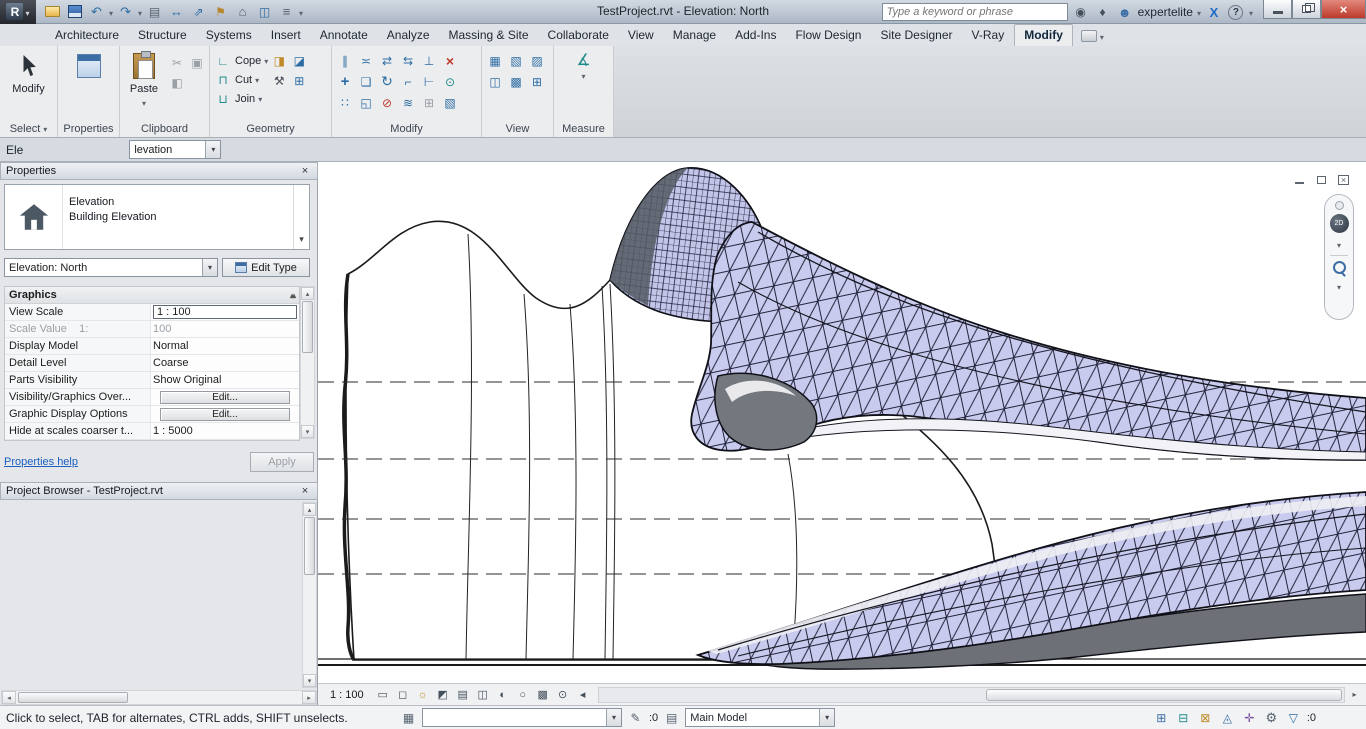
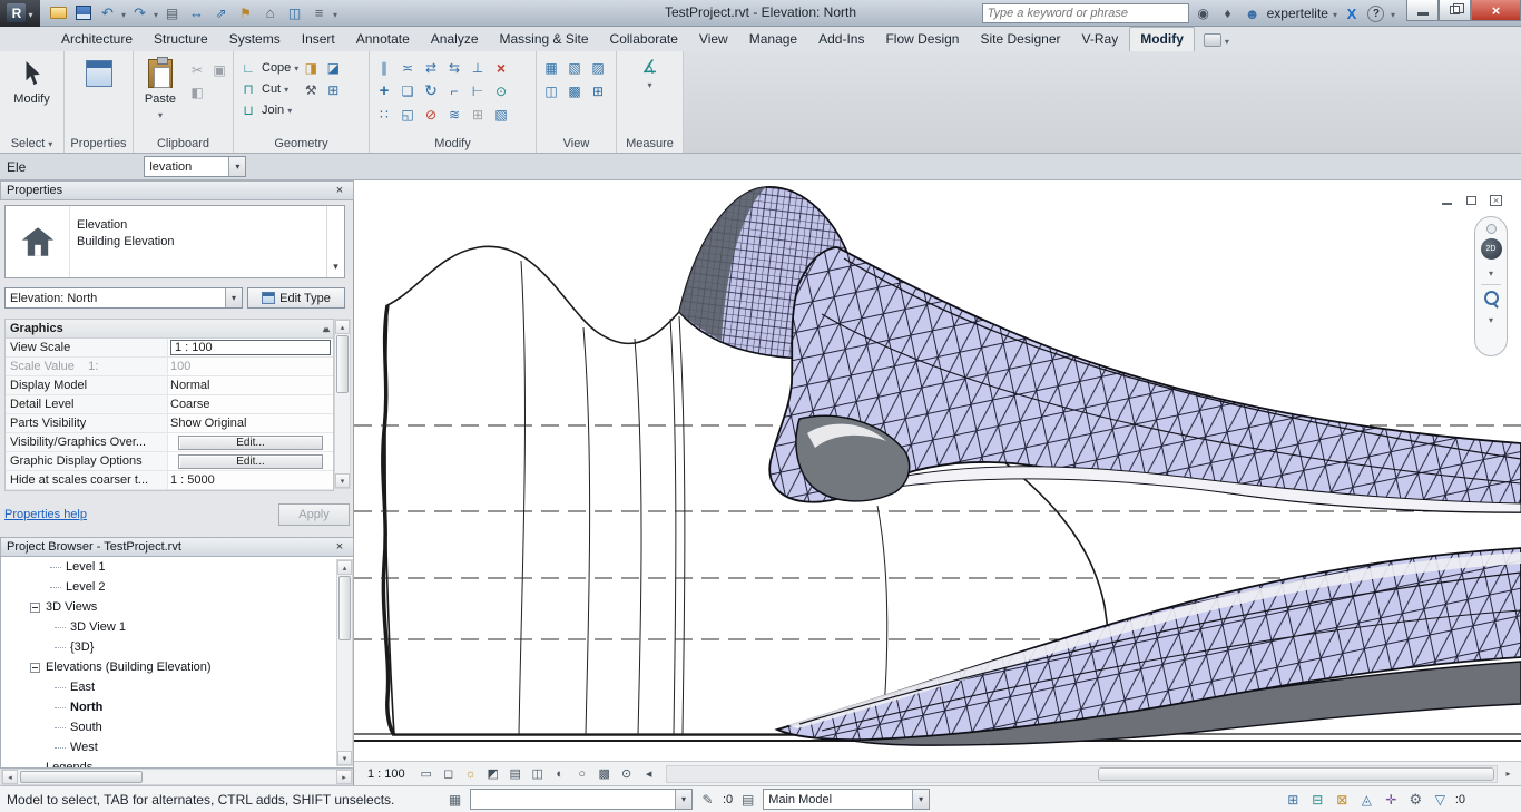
  R
  TestProject.rvt - Elevation: North
  Type a keyword or phrase
  expertelite
  ×
  Architecture
  Structure
  Systems
  Insert
  Annotate
  Analyze
  Massing & Site
  Collaborate
  View
  Manage
  Add-Ins
  Flow Design
  Site Designer
  V-Ray
  Modify
  Modify
  Select
  Properties
  Paste
  Clipboard
  Cope
  Cut
  Join
  Geometry
  Modify
  View
  Measure
  Ele
  levation
  Properties
  ×
  Elevation
  Building Elevation
  Elevation: North
  Edit Type
  Graphics
  View Scale
  1 : 100
  Scale Value 1:
  100
  Display Model
  Normal
  Detail Level
  Coarse
  Parts Visibility
  Show Original
  Visibility/Graphics Over...
  Edit...
  Graphic Display Options
  Edit...
  Hide at scales coarser t...
  1 : 5000
  Properties help
  Apply
  Project Browser - TestProject.rvt
  ×
+ Level 1
+ Level 2
+ 3D Views
+ 3D View 1
+ {3D}
+ Elevations (Building Elevation)
+ East
+ North
+ South
+ West
  ×
  1 : 100
- Click to select, TAB for alternates, CTRL adds, SHIFT unselects.
+ Model to select, TAB for alternates, CTRL adds, SHIFT unselects.
  :0
  Main Model
  :0
